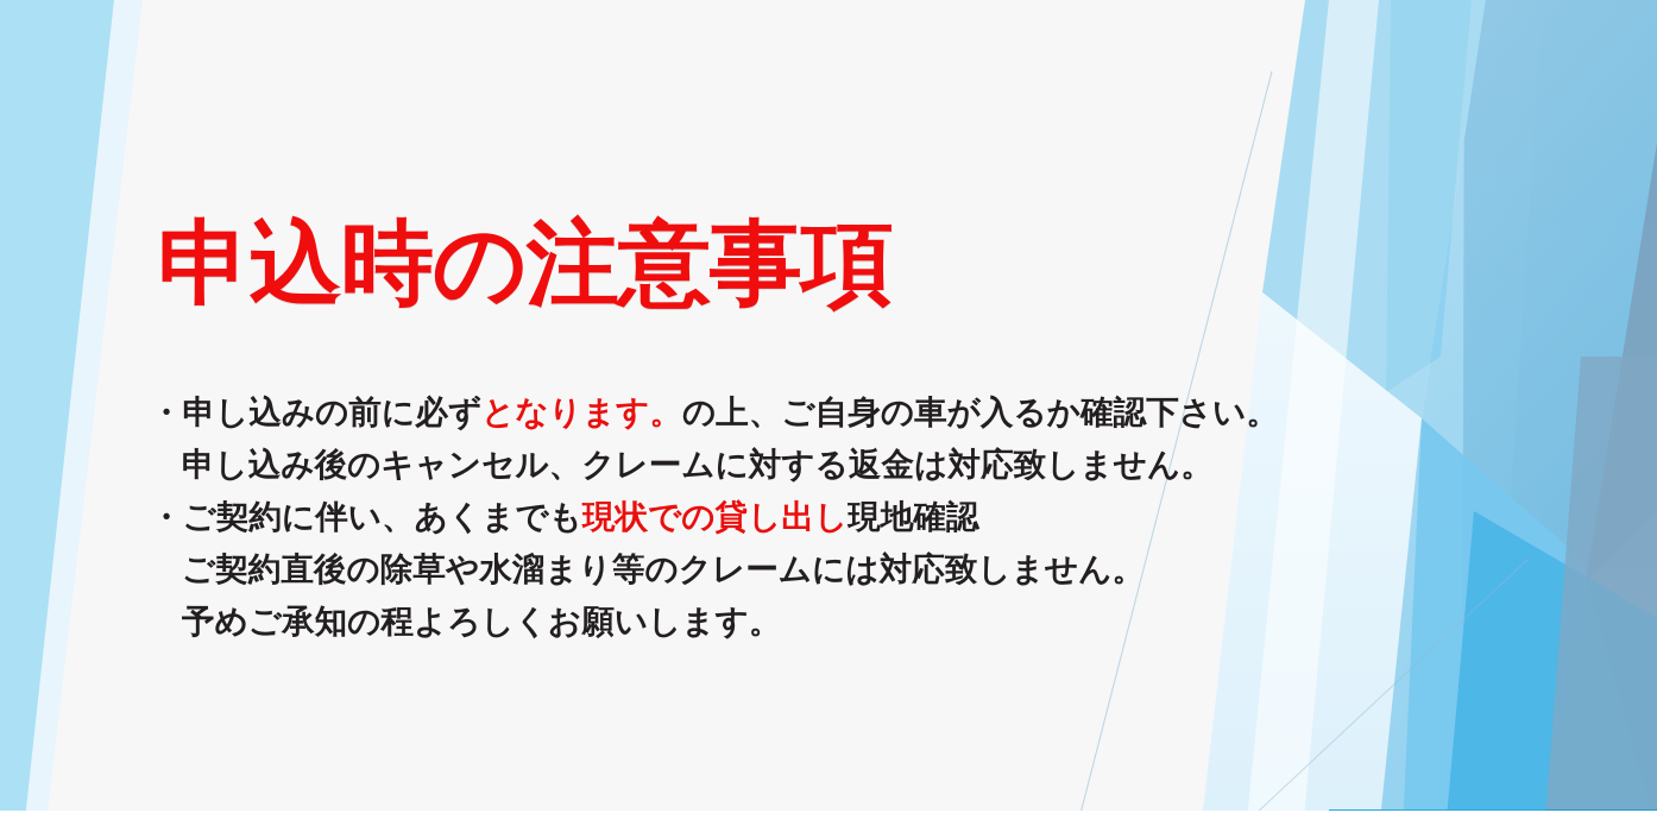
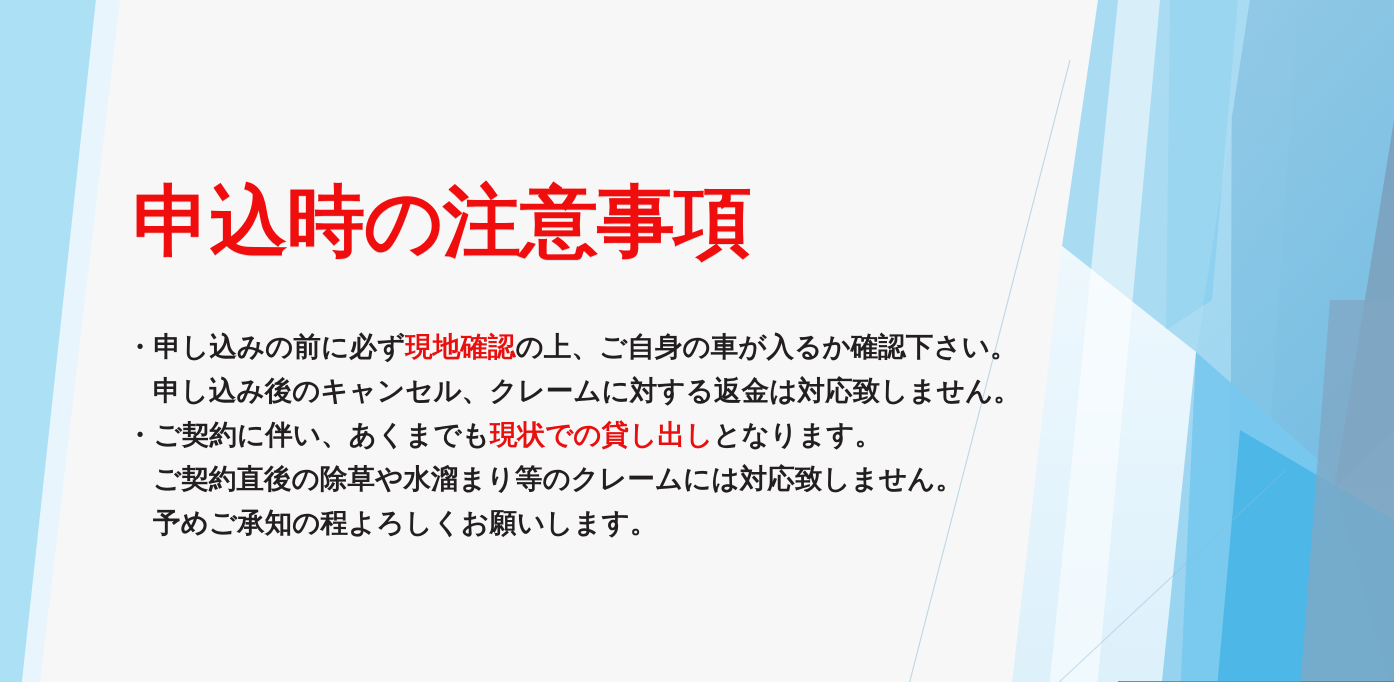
  申込時の注意事項
- ・申し込みの前に必ずとなります。の上、ご自身の車が入るか確認下さい。
+ ・申し込みの前に必ず現地確認の上、ご自身の車が入るか確認下さい。
  申し込み後のキャンセル、クレームに対する返金は対応致しません。
- ・ご契約に伴い、あくまでも現状での貸し出し現地確認
+ ・ご契約に伴い、あくまでも現状での貸し出しとなります。
  ご契約直後の除草や水溜まり等のクレームには対応致しません。
  予めご承知の程よろしくお願いします。
